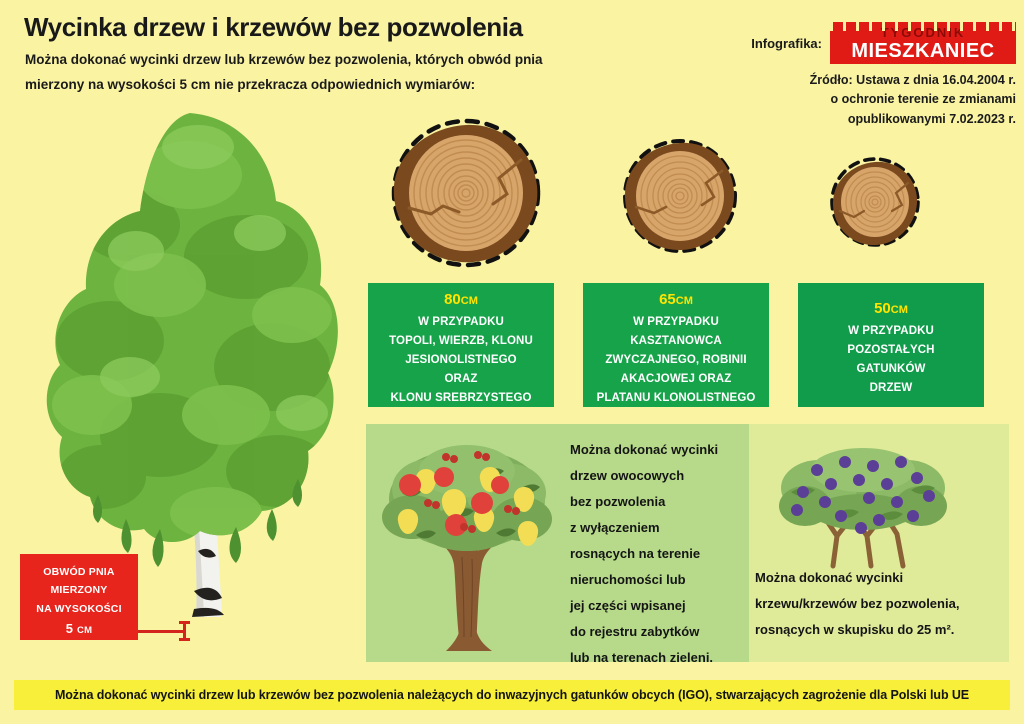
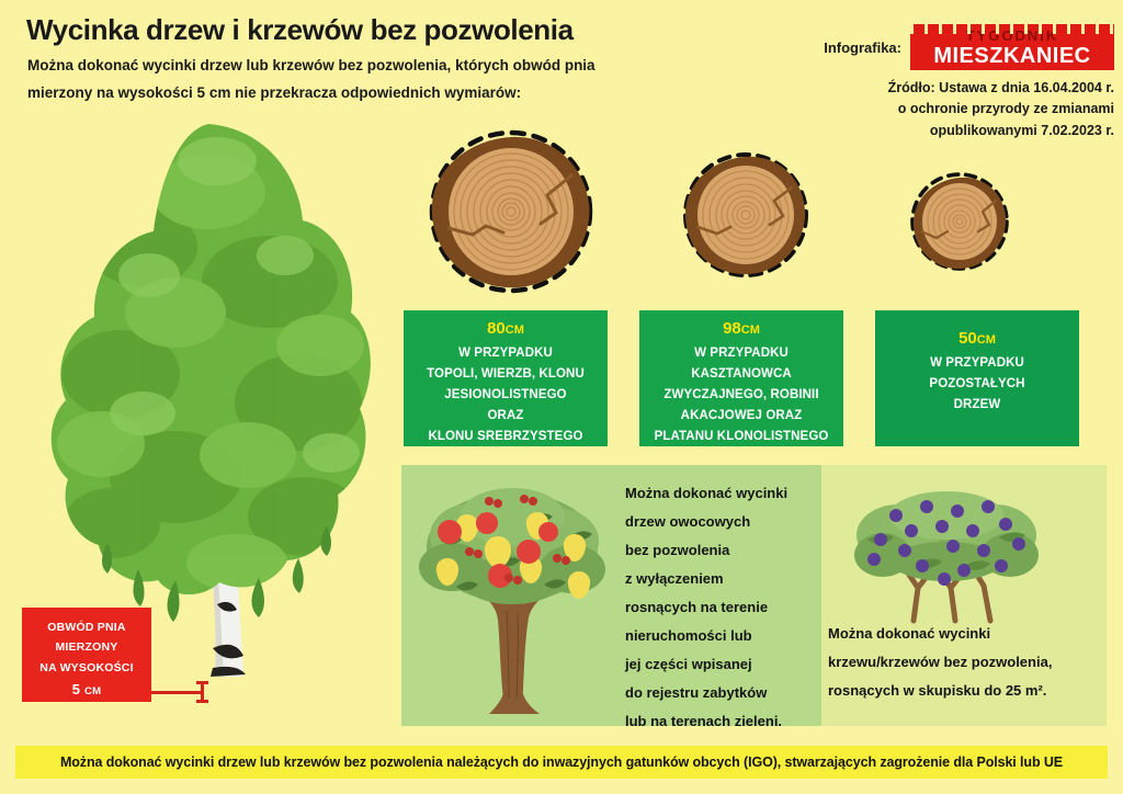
  Wycinka drzew i krzewów bez pozwolenia
  Można dokonać wycinki drzew lub krzewów bez pozwolenia, których obwód pnia
  mierzony na wysokości 5 cm nie przekracza odpowiednich wymiarów:
  Infografika:
  TYGODNIK
  MIESZKANIEC
  Źródło: Ustawa z dnia 16.04.2004 r.
- o ochronie terenie ze zmianami
+ o ochronie przyrody ze zmianami
  opublikowanymi 7.02.2023 r.
  80CM
  W PRZYPADKU
  TOPOLI, WIERZB, KLONU
  JESIONOLISTNEGO
  ORAZ
  KLONU SREBRZYSTEGO
- 65CM
+ 98CM
  W PRZYPADKU
  KASZTANOWCA
  ZWYCZAJNEGO, ROBINII
  AKACJOWEJ ORAZ
  PLATANU KLONOLISTNEGO
  50CM
  W PRZYPADKU
  POZOSTAŁYCH
- GATUNKÓW
  DRZEW
  Można dokonać wycinki
  drzew owocowych
  bez pozwolenia
  z wyłączeniem
  rosnących na terenie
  nieruchomości lub
  jej części wpisanej
  do rejestru zabytków
  lub na terenach zieleni.
  Można dokonać wycinki
  krzewu/krzewów bez pozwolenia,
  rosnących w skupisku do 25 m².
  OBWÓD PNIA
  MIERZONY
  NA WYSOKOŚCI
  5 CM
  Można dokonać wycinki drzew lub krzewów bez pozwolenia należących do inwazyjnych gatunków obcych (IGO), stwarzających zagrożenie dla Polski lub UE
